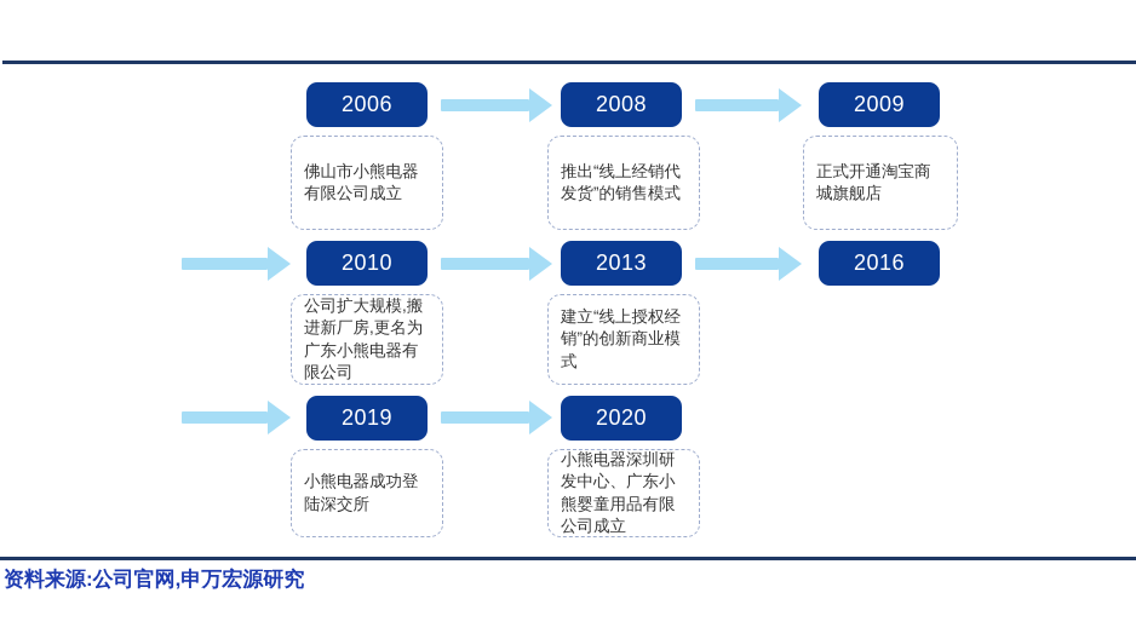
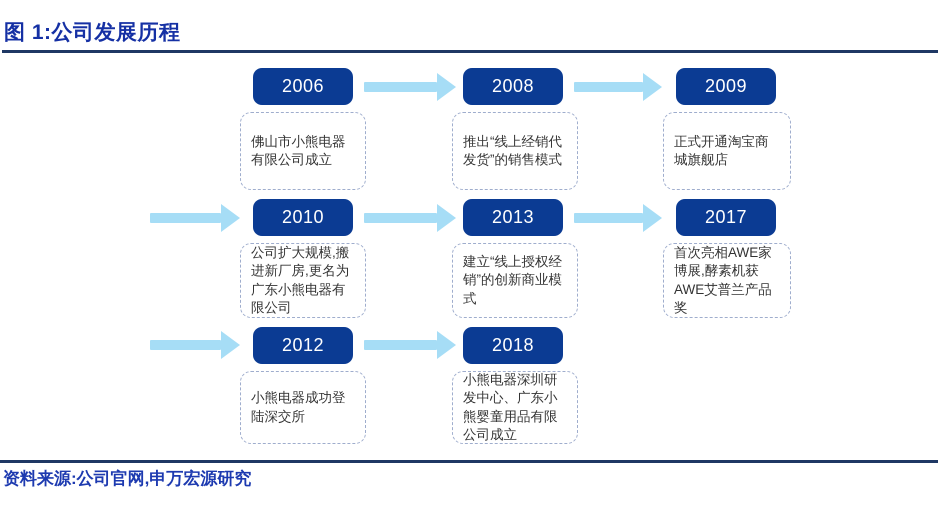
+ 图 1:公司发展历程
  2006
  佛山市小熊电器有限公司成立
  2008
  推出“线上经销代发货”的销售模式
  2009
  正式开通淘宝商城旗舰店
  2010
  公司扩大规模,搬进新厂房,更名为广东小熊电器有限公司
  2013
  建立“线上授权经销”的创新商业模式
- 2016
+ 2017
+ 首次亮相AWE家博展,酵素机获AWE艾普兰产品奖
- 2019
+ 2012
  小熊电器成功登陆深交所
- 2020
+ 2018
  小熊电器深圳研发中心、广东小熊婴童用品有限公司成立
  资料来源:公司官网,申万宏源研究
